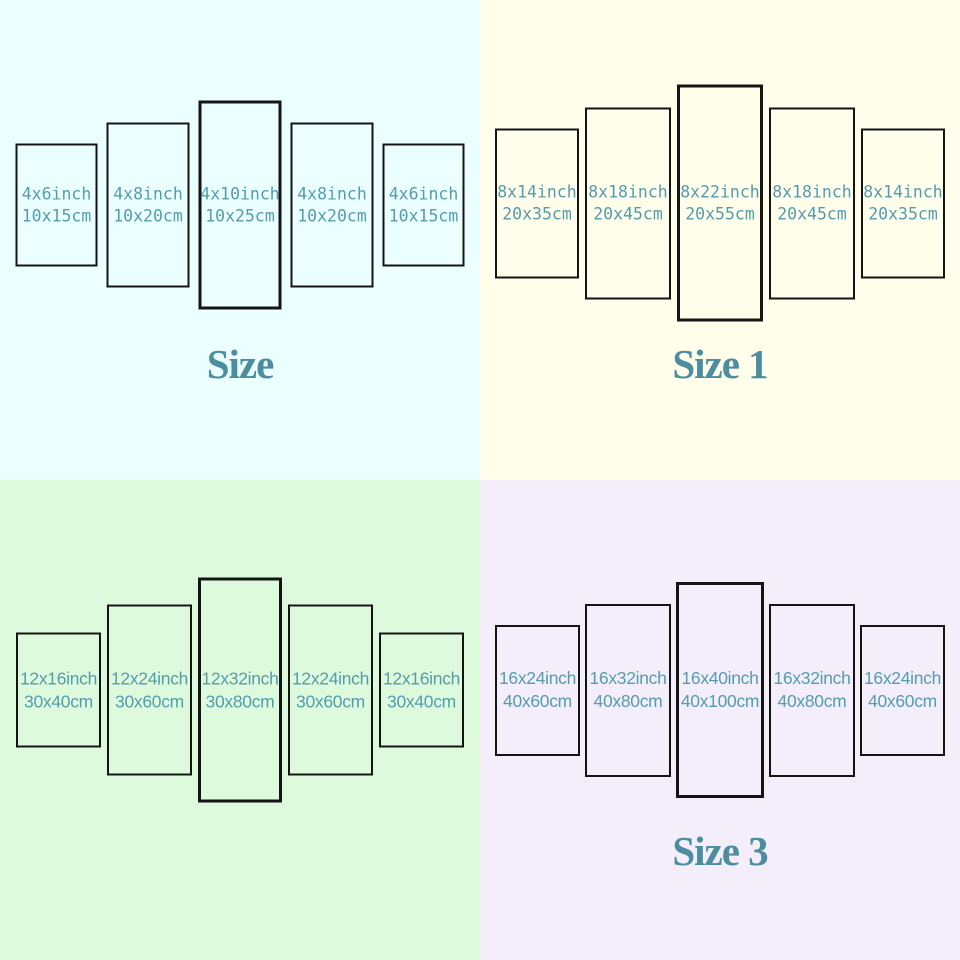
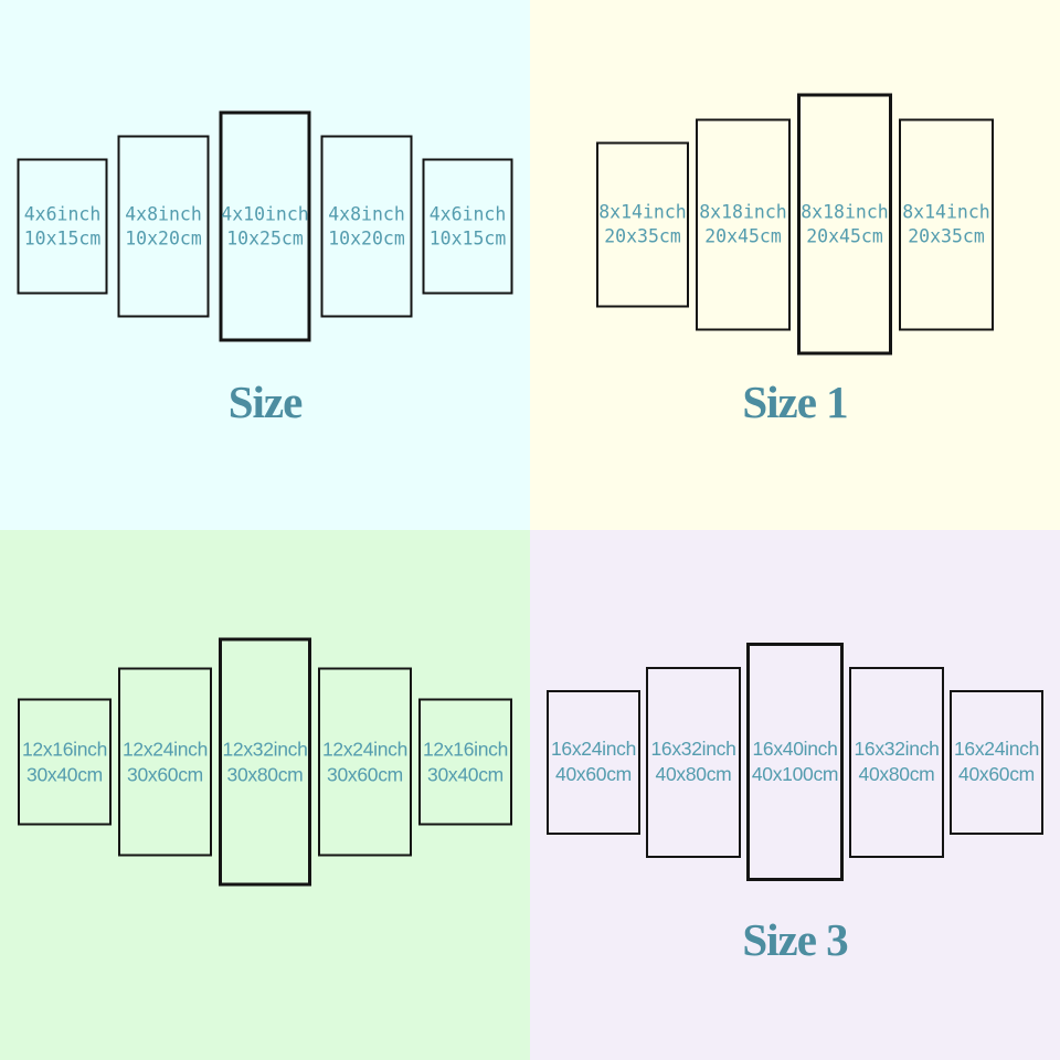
  4x6inch
  10x15cm
  4x8inch
  10x20cm
  4x10inch
  10x25cm
  4x8inch
  10x20cm
  4x6inch
  10x15cm
  Size
  8x14inch
  20x35cm
  8x18inch
  20x45cm
- 8x22inch
- 20x55cm
  8x18inch
  20x45cm
  8x14inch
  20x35cm
  Size 1
  12x16inch
  30x40cm
  12x24inch
  30x60cm
  12x32inch
  30x80cm
  12x24inch
  30x60cm
  12x16inch
  30x40cm
  16x24inch
  40x60cm
  16x32inch
  40x80cm
  16x40inch
  40x100cm
  16x32inch
  40x80cm
  16x24inch
  40x60cm
  Size 3
